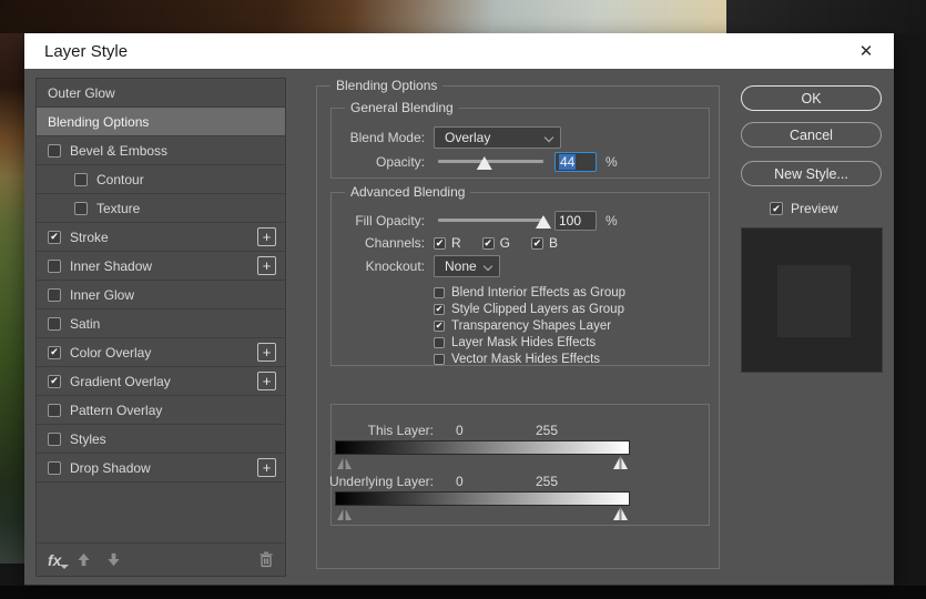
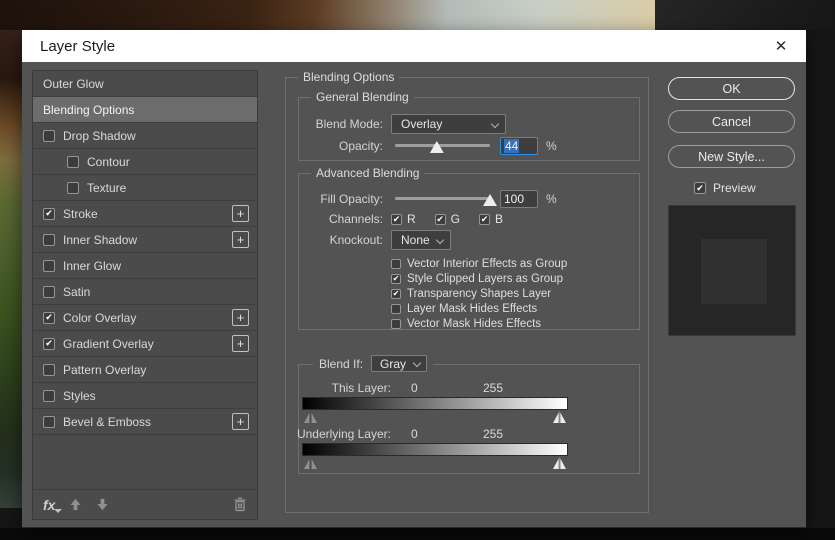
  Layer Style
  ✕
  Outer Glow
  Blending Options
- Bevel & Emboss
+ Drop Shadow
  Contour
  Texture
  ✔
  Stroke
  +
  Inner Shadow
  +
  Inner Glow
  Satin
  ✔
  Color Overlay
  +
  ✔
  Gradient Overlay
  +
  Pattern Overlay
  Styles
- Drop Shadow
+ Bevel & Emboss
  +
  fx
  Blending Options
  General Blending
  Blend Mode:
  Overlay
  Opacity:
  44
  %
  Advanced Blending
  Fill Opacity:
  100
  %
  Channels:
  ✔
  R
  ✔
  G
  ✔
  B
  Knockout:
  None
- Blend Interior Effects as Group
+ Vector Interior Effects as Group
  ✔
  Style Clipped Layers as Group
  ✔
  Transparency Shapes Layer
  Layer Mask Hides Effects
  Vector Mask Hides Effects
+ Blend If:
+ Gray
  This Layer:
  0
  255
  Underlying Layer:
  0
  255
  OK
  Cancel
  New Style...
  ✔
  Preview
